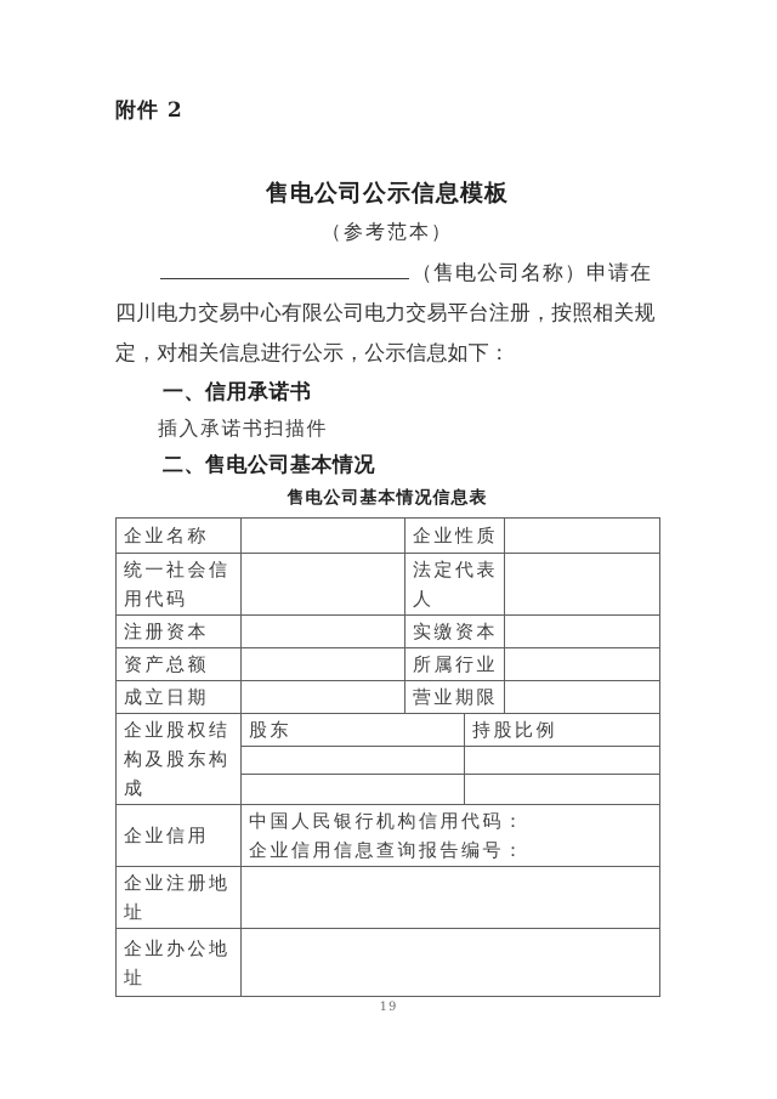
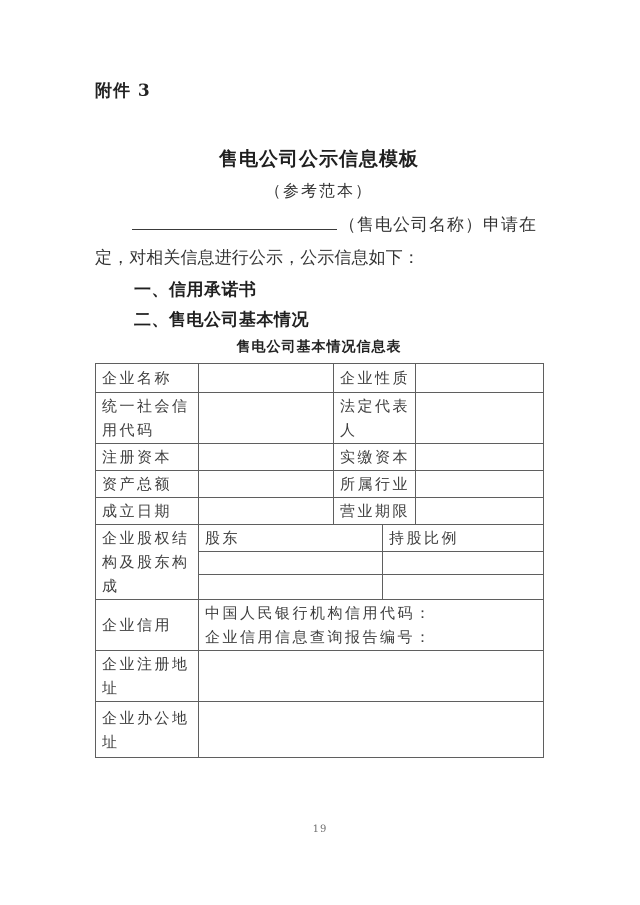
- 附件 2
+ 附件 3
  售电公司公示信息模板
  （参考范本）
  （售电公司名称）申请在
- 四川电力交易中心有限公司电力交易平台注册，按照相关规
  定，对相关信息进行公示，公示信息如下：
  一、信用承诺书
- 插入承诺书扫描件
  二、售电公司基本情况
  售电公司基本情况信息表
  企业名称		企业性质
  统一社会信用代码		法定代表人
  注册资本		实缴资本
  资产总额		所属行业
  成立日期		营业期限
  企业股权结构及股东构成	股东	持股比例
  企业信用	中国人民银行机构信用代码： 企业信用信息查询报告编号：
  企业注册地址
  企业办公地址
  19
